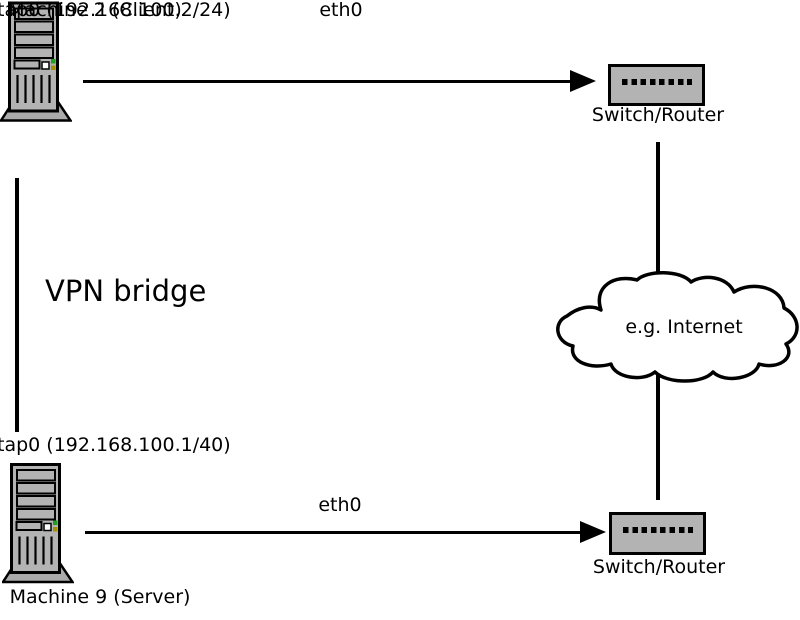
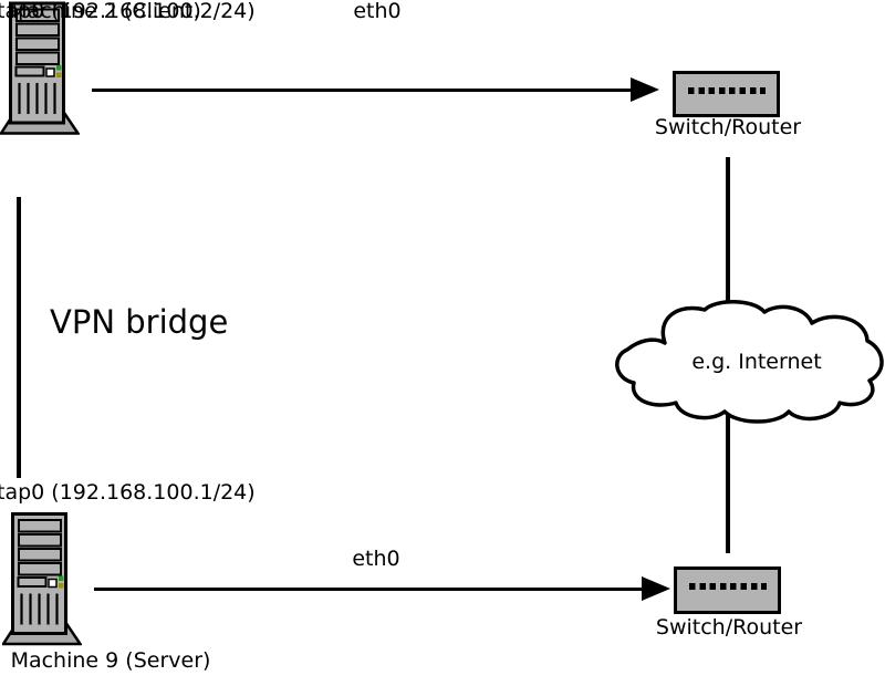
  Machine 2 (Client)
  tap0 (192.168.100.2/24)
  eth0
  Switch/Router
  e.g. Internet
  Switch/Router
  eth0
  VPN bridge
- tap0 (192.168.100.1/40)
+ tap0 (192.168.100.1/24)
  Machine 9 (Server)
